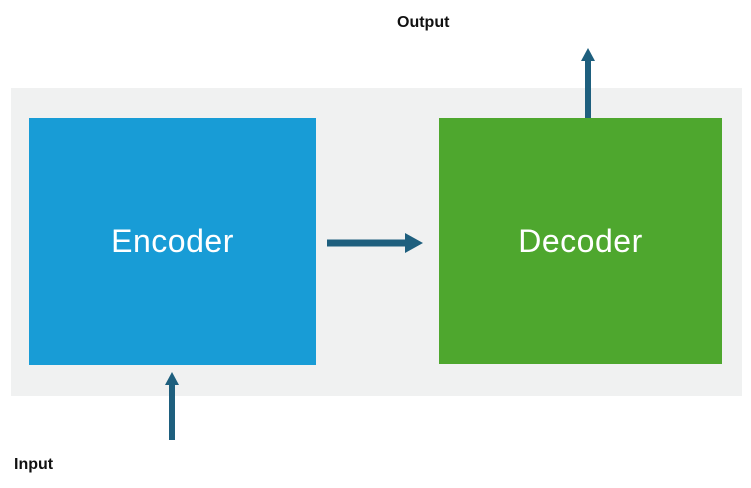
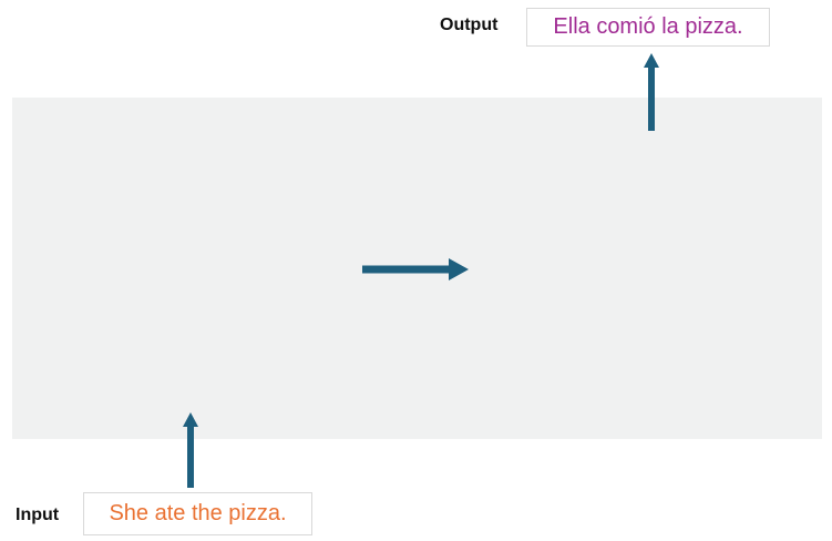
- Encoder
- Decoder
  Output
+ Ella comió la pizza.
  Input
+ She ate the pizza.
